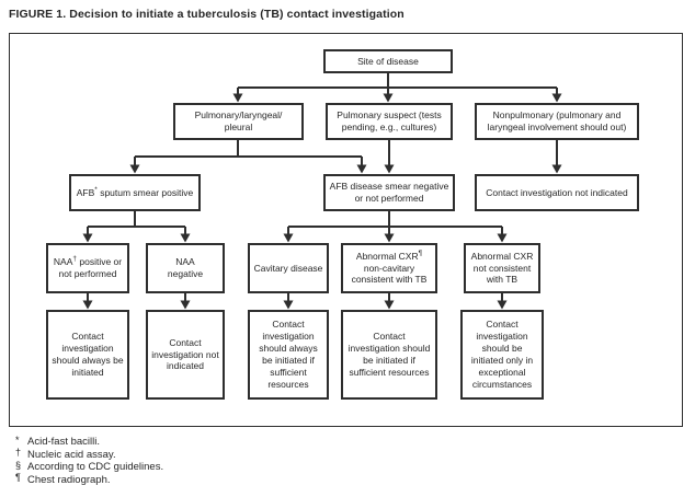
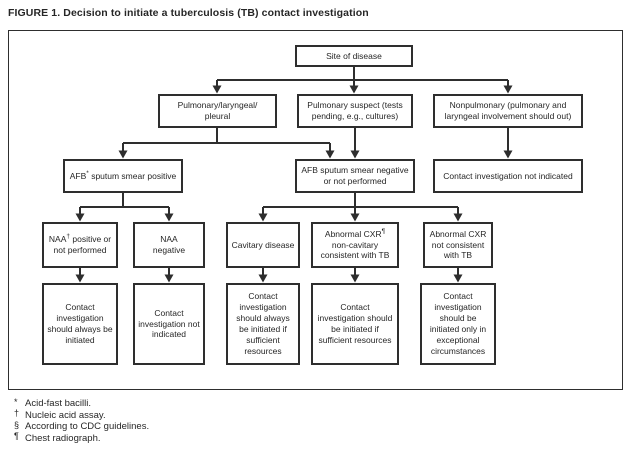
  FIGURE 1. Decision to initiate a tuberculosis (TB) contact investigation
  Site of disease
  Pulmonary/laryngeal/
  pleural
  Pulmonary suspect (tests pending, e.g., cultures)
  Nonpulmonary (pulmonary and laryngeal involvement should out)
  AFB sputum smear positive
- AFB disease smear negative or not performed
+ AFB sputum smear negative or not performed
  Contact investigation not indicated
  NAA positive or not performed
  NAA negative
  Cavitary disease
  Abnormal CXR non-cavitary consistent with TB
  Abnormal CXR not consistent with TB
  Contact investigation should always be initiated
  Contact investigation not indicated
  Contact investigation should always be initiated if sufficient resources
  Contact investigation should be initiated if sufficient resources
  Contact investigation should be initiated only in exceptional circumstances
  *
  Acid-fast bacilli.
  †
  Nucleic acid assay.
  §
  According to CDC guidelines.
  ¶
  Chest radiograph.
